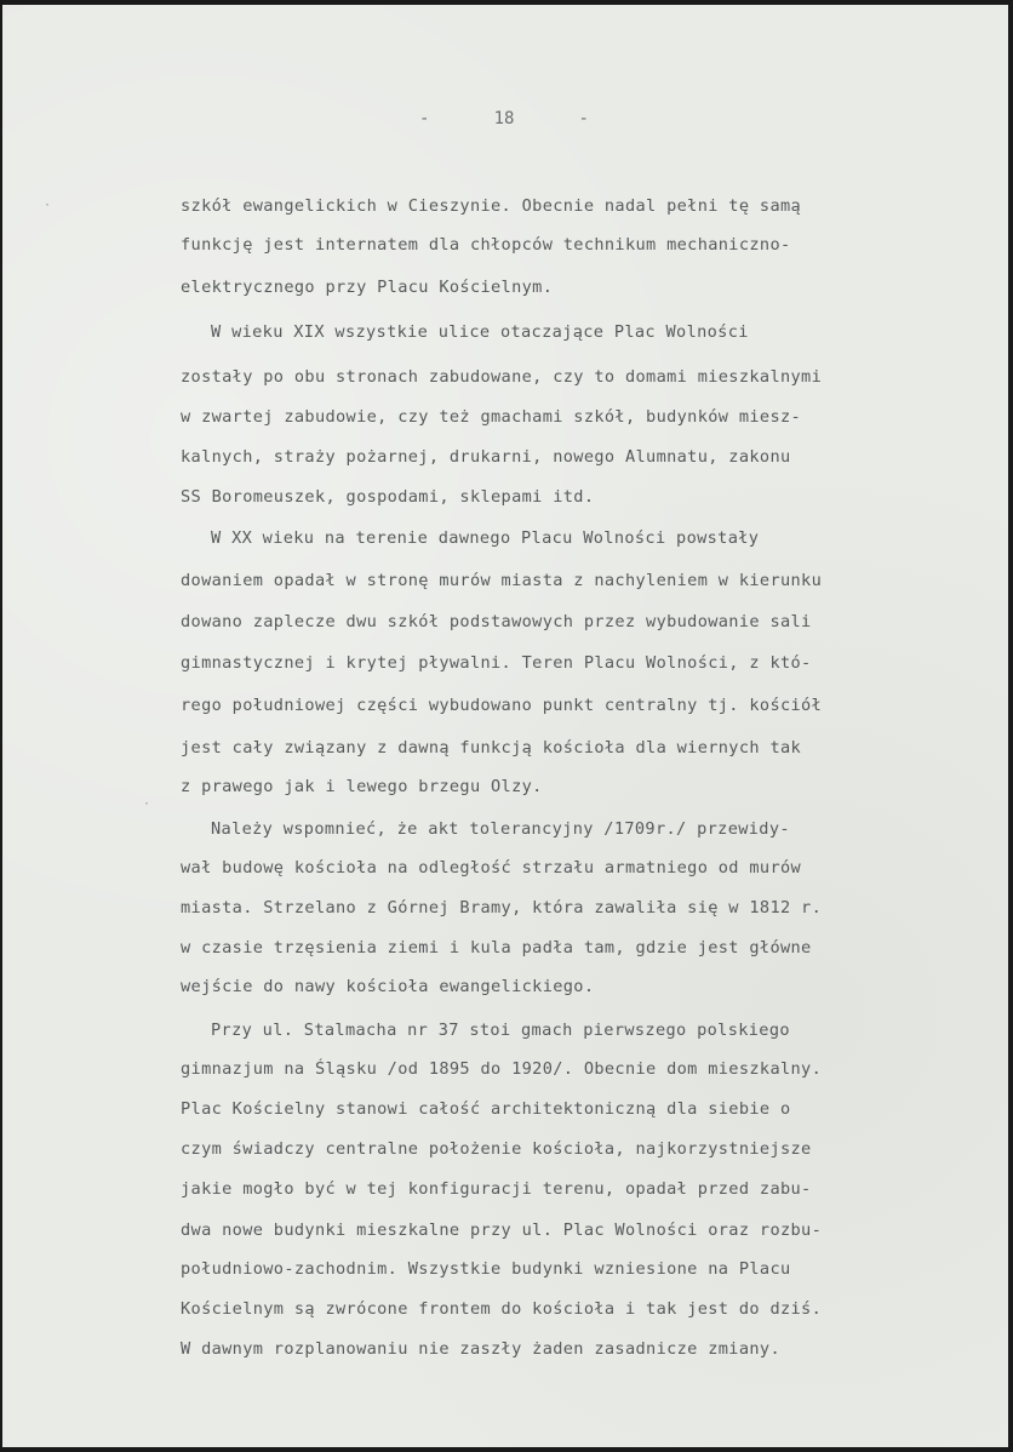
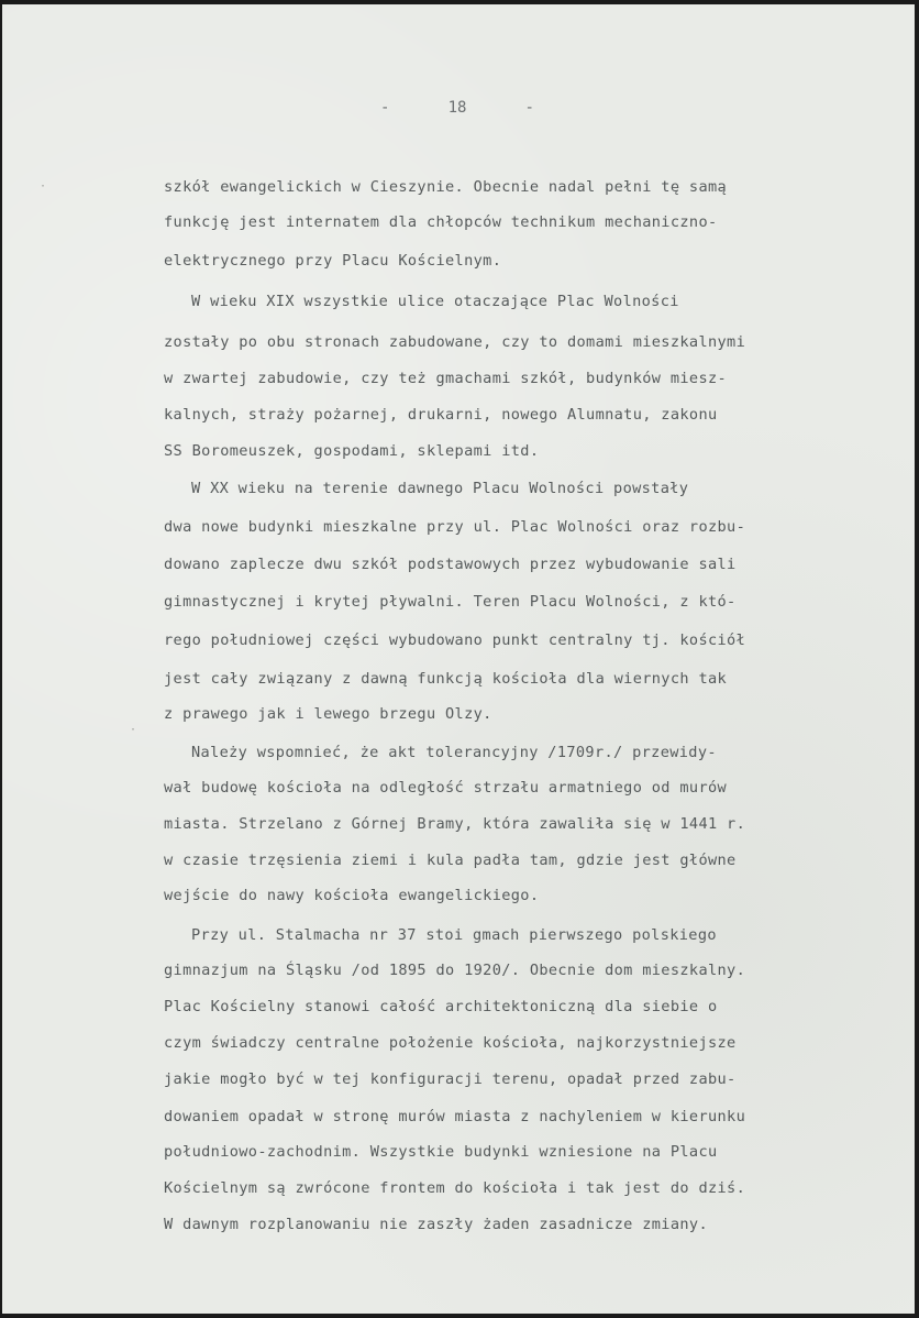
  -
  18
  -
  ·
  ·
  szkół ewangelickich w Cieszynie. Obecnie nadal pełni tę samą
  funkcję jest internatem dla chłopców technikum mechaniczno-
  elektrycznego przy Placu Kościelnym.
  W wieku XIX wszystkie ulice otaczające Plac Wolności
  zostały po obu stronach zabudowane, czy to domami mieszkalnymi
  w zwartej zabudowie, czy też gmachami szkół, budynków miesz-
  kalnych, straży pożarnej, drukarni, nowego Alumnatu, zakonu
  SS Boromeuszek, gospodami, sklepami itd.
  W XX wieku na terenie dawnego Placu Wolności powstały
- dowaniem opadał w stronę murów miasta z nachyleniem w kierunku
+ dwa nowe budynki mieszkalne przy ul. Plac Wolności oraz rozbu-
  dowano zaplecze dwu szkół podstawowych przez wybudowanie sali
  gimnastycznej i krytej pływalni. Teren Placu Wolności, z któ-
  rego południowej części wybudowano punkt centralny tj. kościół
  jest cały związany z dawną funkcją kościoła dla wiernych tak
  z prawego jak i lewego brzegu Olzy.
  Należy wspomnieć, że akt tolerancyjny /1709r./ przewidy-
  wał budowę kościoła na odległość strzału armatniego od murów
- miasta. Strzelano z Górnej Bramy, która zawaliła się w 1812 r.
+ miasta. Strzelano z Górnej Bramy, która zawaliła się w 1441 r.
  w czasie trzęsienia ziemi i kula padła tam, gdzie jest główne
  wejście do nawy kościoła ewangelickiego.
  Przy ul. Stalmacha nr 37 stoi gmach pierwszego polskiego
  gimnazjum na Śląsku /od 1895 do 1920/. Obecnie dom mieszkalny.
  Plac Kościelny stanowi całość architektoniczną dla siebie o
  czym świadczy centralne położenie kościoła, najkorzystniejsze
  jakie mogło być w tej konfiguracji terenu, opadał przed zabu-
- dwa nowe budynki mieszkalne przy ul. Plac Wolności oraz rozbu-
+ dowaniem opadał w stronę murów miasta z nachyleniem w kierunku
  południowo-zachodnim. Wszystkie budynki wzniesione na Placu
  Kościelnym są zwrócone frontem do kościoła i tak jest do dziś.
  W dawnym rozplanowaniu nie zaszły żaden zasadnicze zmiany.
